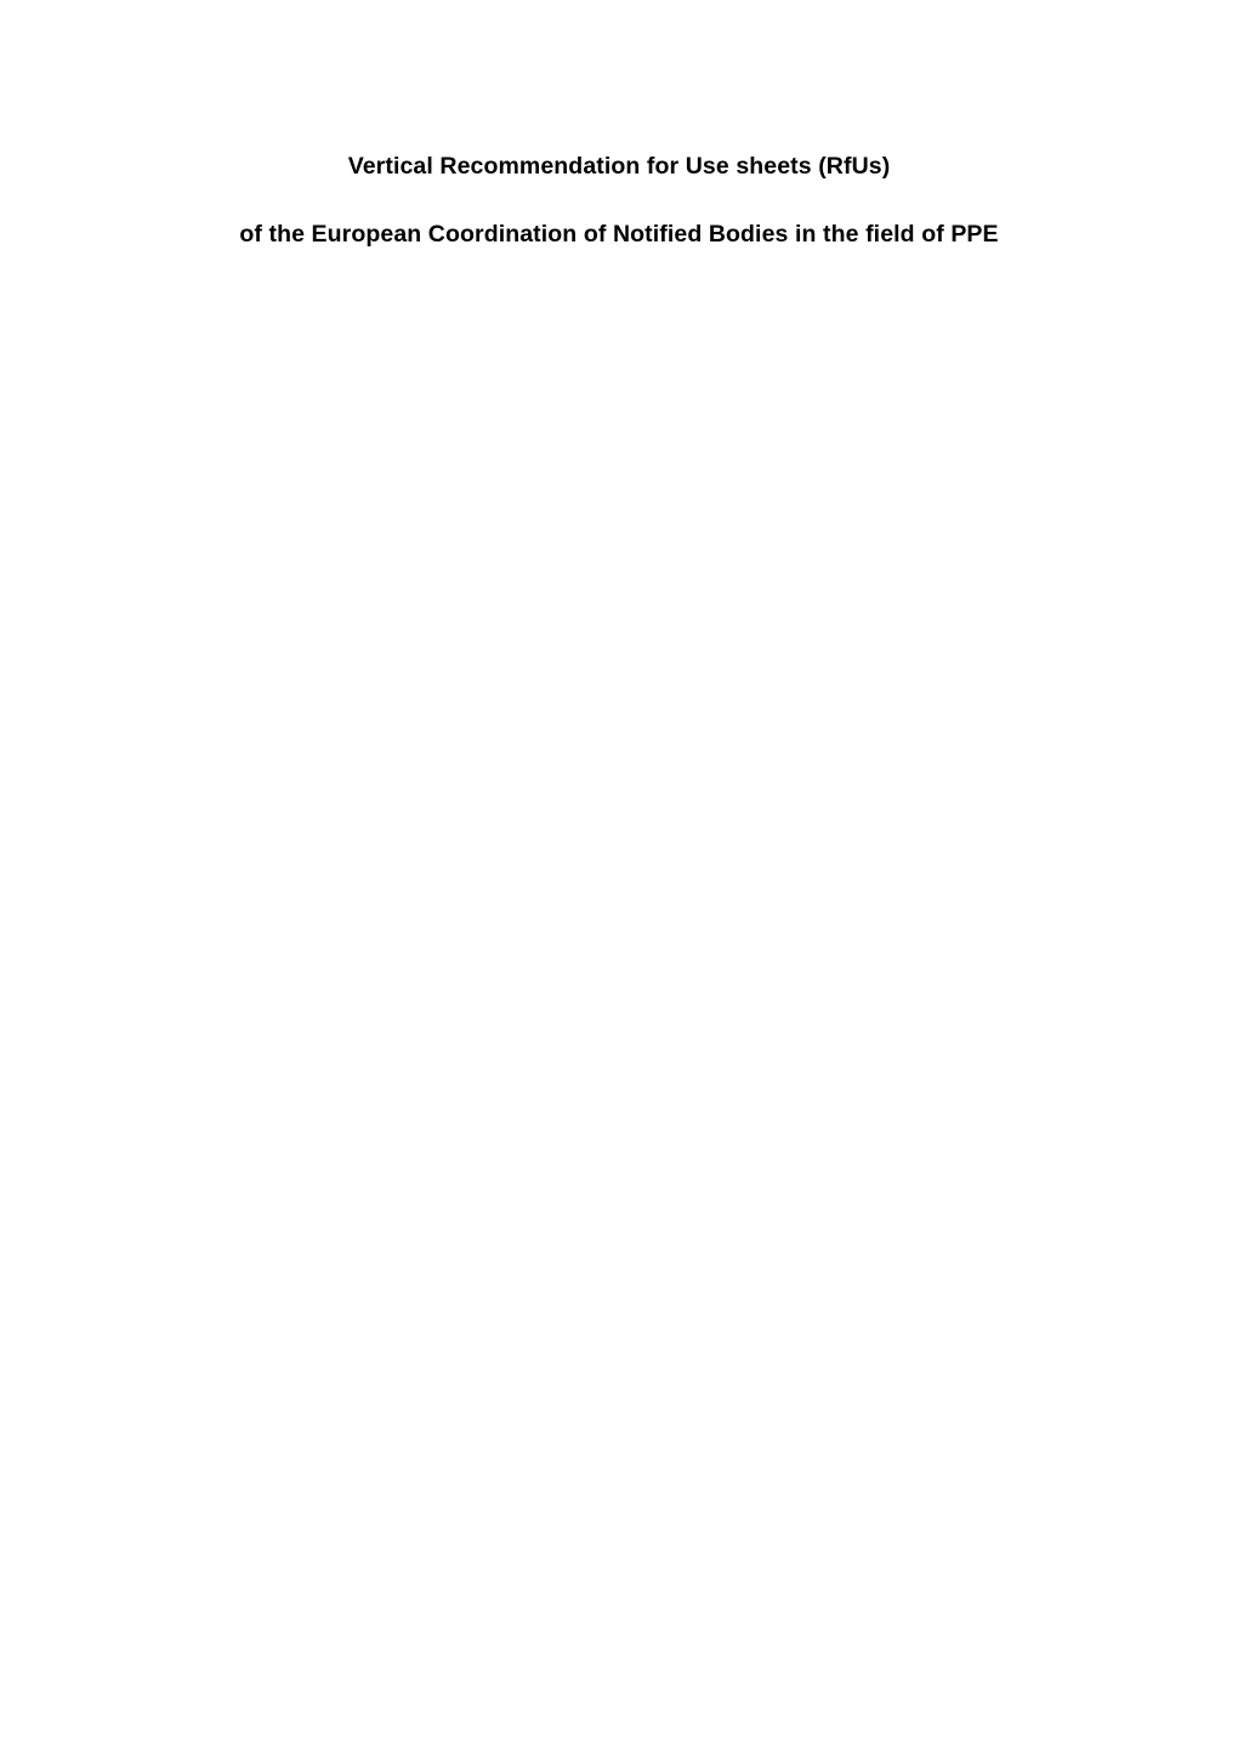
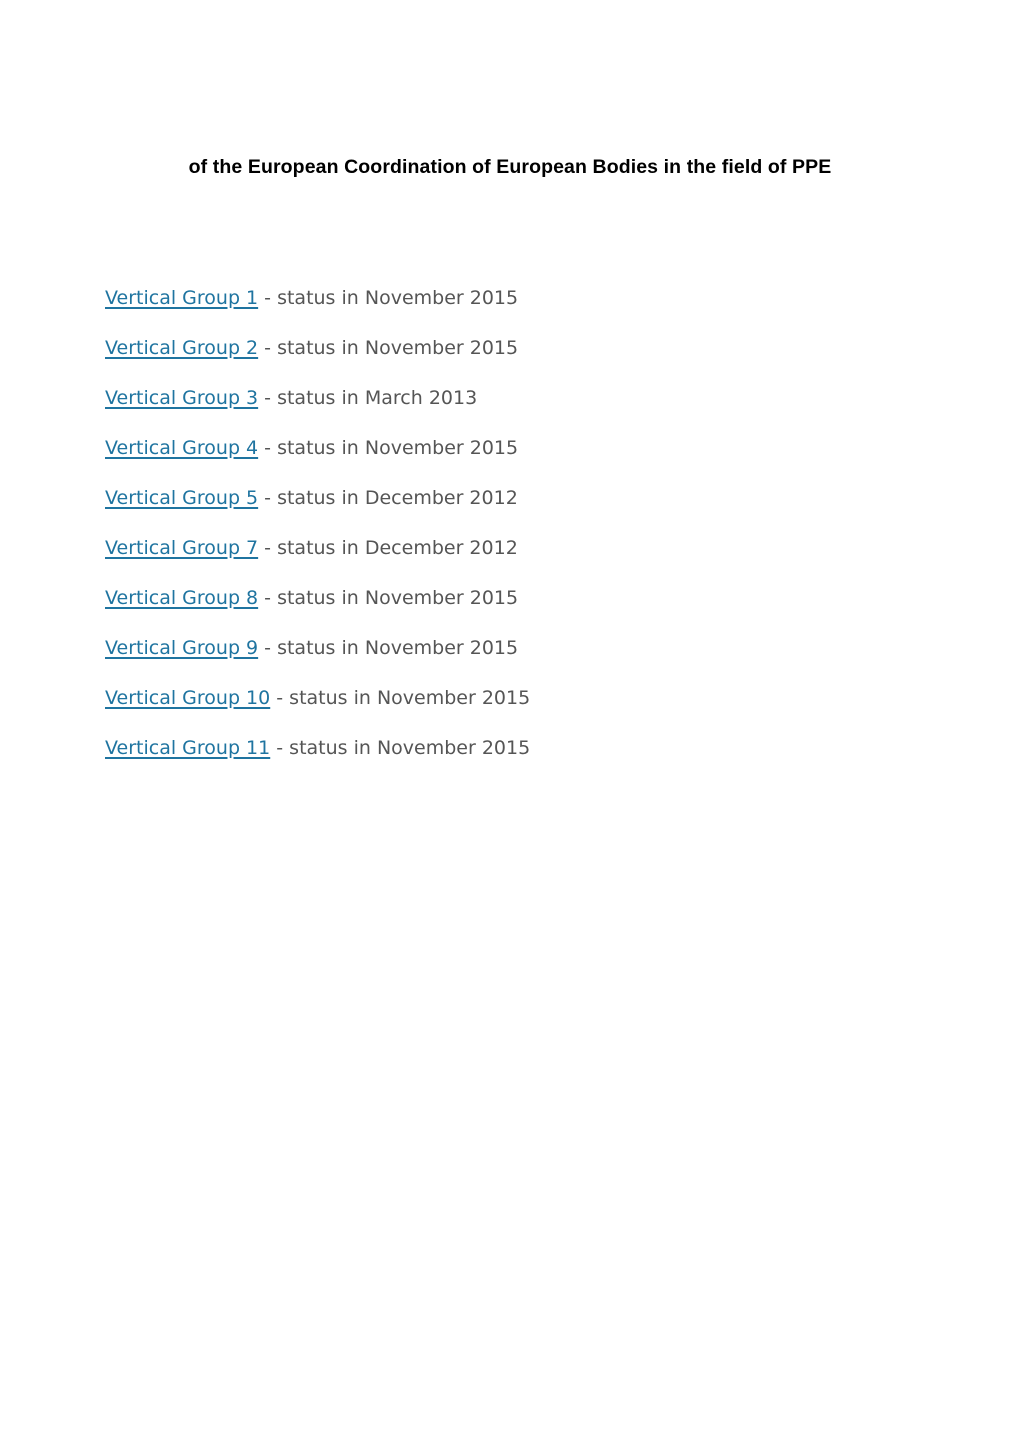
- Vertical Recommendation for Use sheets (RfUs)
- of the European Coordination of Notified Bodies in the field of PPE
+ of the European Coordination of European Bodies in the field of PPE
+ Vertical Group 1 - status in November 2015
+ Vertical Group 2 - status in November 2015
+ Vertical Group 3 - status in March 2013
+ Vertical Group 4 - status in November 2015
+ Vertical Group 5 - status in December 2012
+ Vertical Group 7 - status in December 2012
+ Vertical Group 8 - status in November 2015
+ Vertical Group 9 - status in November 2015
+ Vertical Group 10 - status in November 2015
+ Vertical Group 11 - status in November 2015
